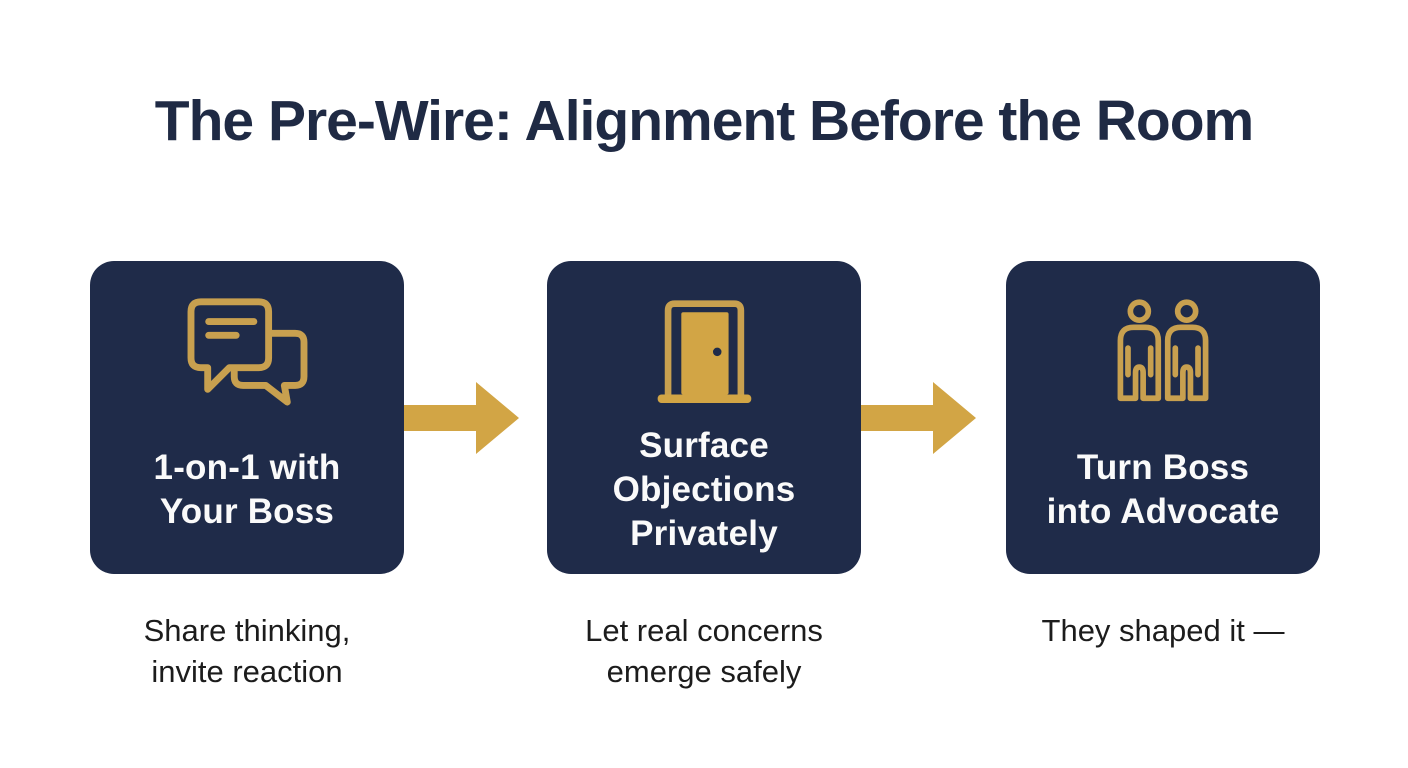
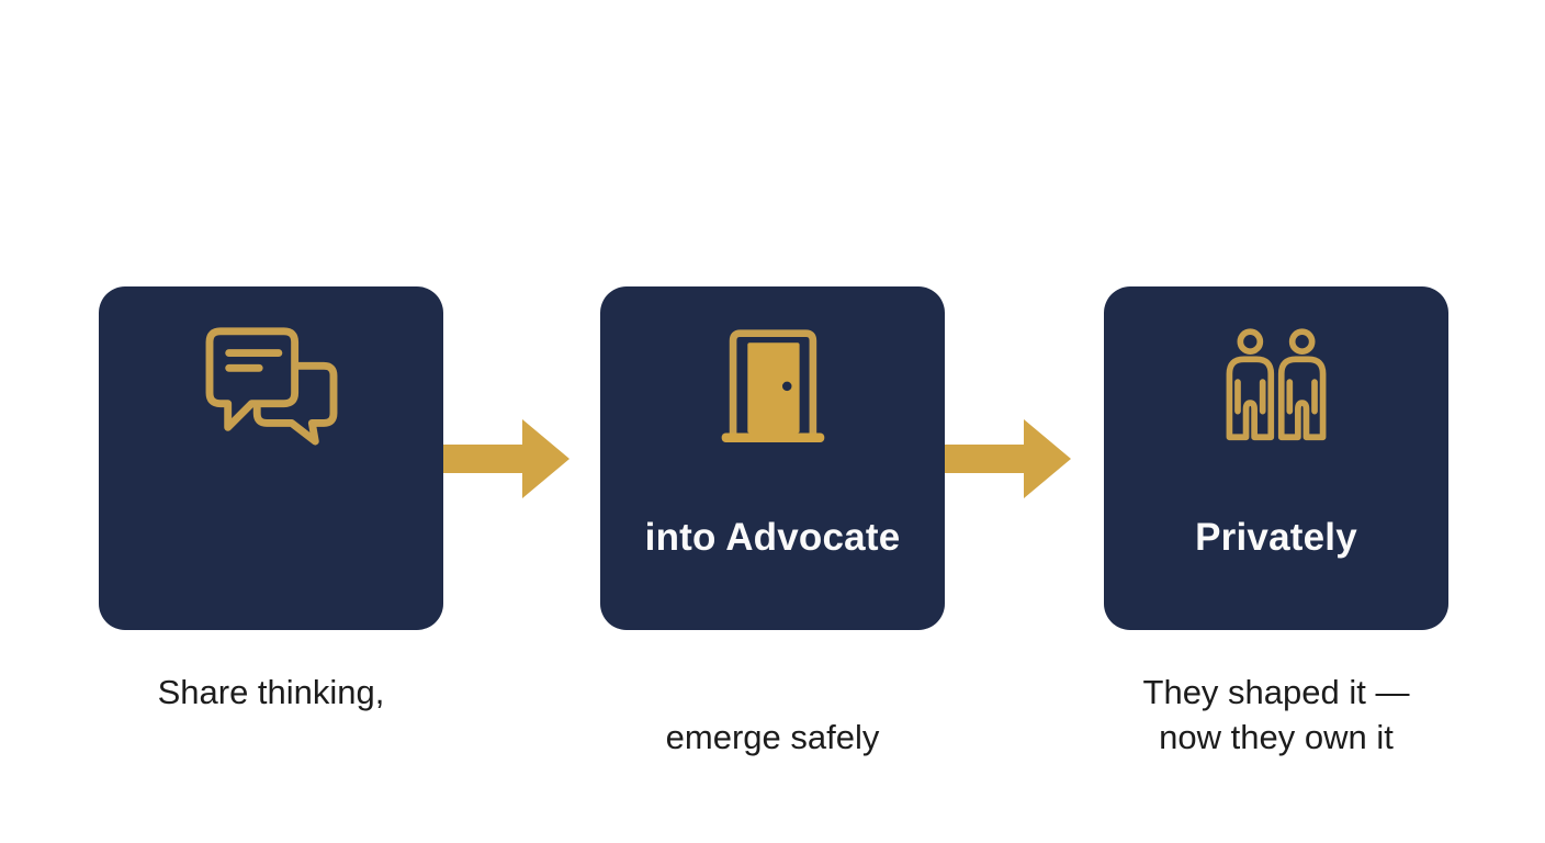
- The Pre-Wire: Alignment Before the Room
- 1-on-1 with
- Your Boss
- Surface
- Objections
- Privately
+ into Advocate
- Turn Boss
- into Advocate
+ Privately
  Share thinking,
- invite reaction
- Let real concerns
  emerge safely
  They shaped it —
+ now they own it
